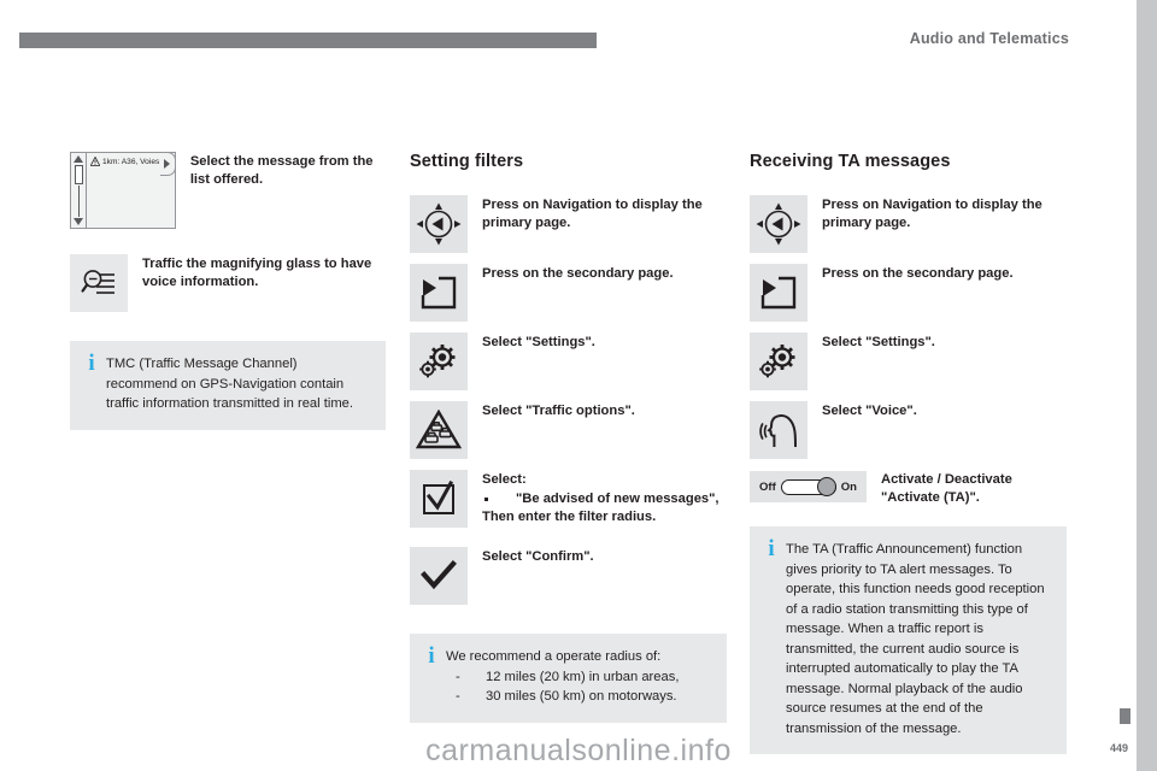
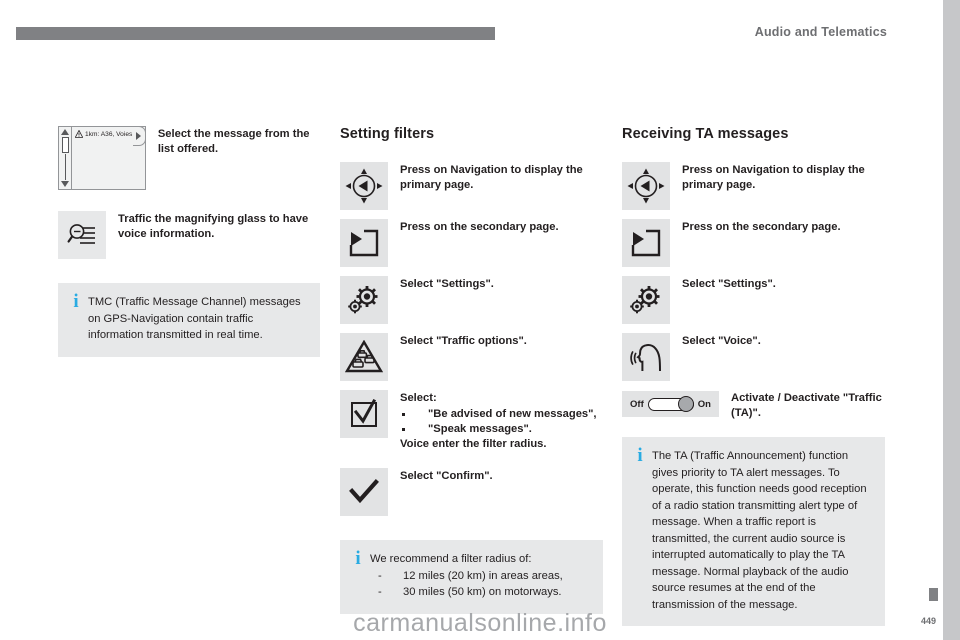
  Audio and Telematics
  Select the message from the list offered.
  Traffic the magnifying glass to have voice information.
  i
- TMC (Traffic Message Channel) recommend on GPS-Navigation contain traffic information transmitted in real time.
+ TMC (Traffic Message Channel) messages on GPS-Navigation contain traffic information transmitted in real time.
  Setting filters
  Press on Navigation to display the primary page.
  Press on the secondary page.
  Select "Settings".
  Select "Traffic options".
  Select:
  "Be advised of new messages",
+ "Speak messages".
- Then enter the filter radius.
+ Voice enter the filter radius.
  Select "Confirm".
  i
- We recommend a operate radius of:
+ We recommend a filter radius of:
  -
- 12 miles (20 km) in urban areas,
+ 12 miles (20 km) in areas areas,
  -
  30 miles (50 km) on motorways.
  Receiving TA messages
  Press on Navigation to display the primary page.
  Press on the secondary page.
  Select "Settings".
  Select "Voice".
  Off
  On
- Activate / Deactivate "Activate (TA)".
+ Activate / Deactivate "Traffic (TA)".
  i
- The TA (Traffic Announcement) function gives priority to TA alert messages. To operate, this function needs good reception of a radio station transmitting this type of message. When a traffic report is transmitted, the current audio source is interrupted automatically to play the TA message. Normal playback of the audio source resumes at the end of the transmission of the message.
+ The TA (Traffic Announcement) function gives priority to TA alert messages. To operate, this function needs good reception of a radio station transmitting alert type of message. When a traffic report is transmitted, the current audio source is interrupted automatically to play the TA message. Normal playback of the audio source resumes at the end of the transmission of the message.
  449
  carmanualsonline.info
